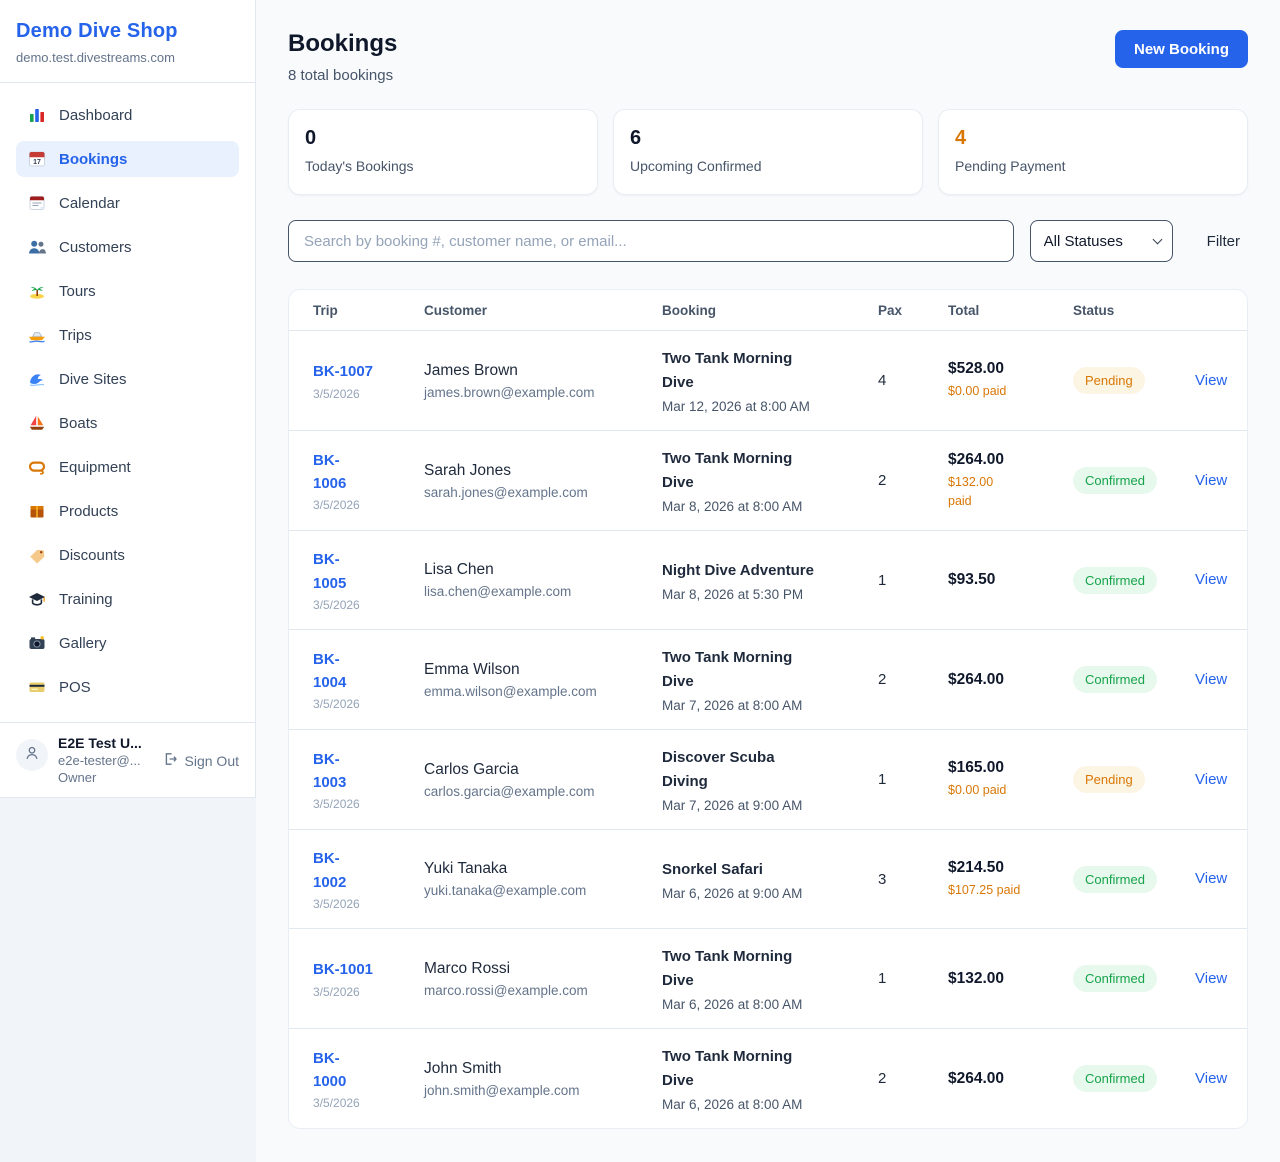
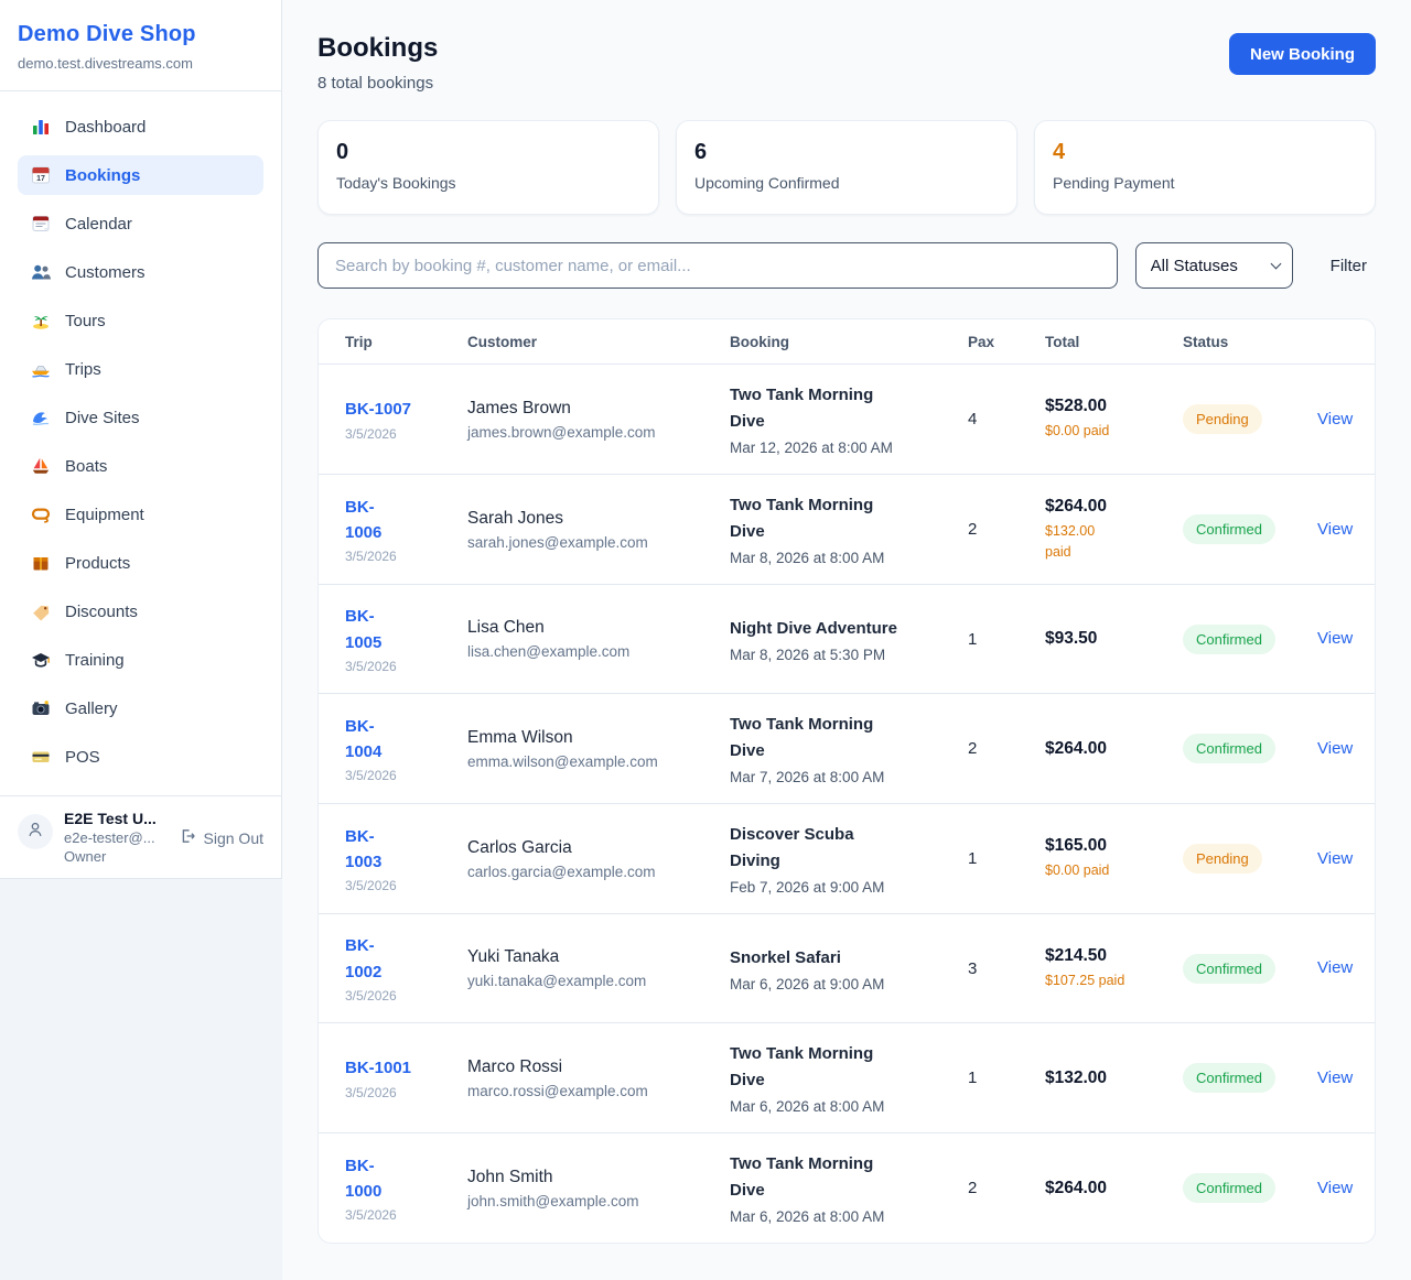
  Demo Dive Shop
  demo.test.divestreams.com
  Dashboard
  Bookings
  Calendar
  Customers
  Tours
  Trips
  Dive Sites
  Boats
  Equipment
  Products
  Discounts
  Training
  Gallery
  POS
  E2E Test U...
  e2e-tester@...
  Owner
  Sign Out
  Bookings
  8 total bookings
  New Booking
  0
  Today's Bookings
  6
  Upcoming Confirmed
  4
  Pending Payment
  Search by booking #, customer name, or email...
  All Statuses
  Filter
  Trip
  Customer
  Booking
  Pax
  Total
  Status
  BK-1007
  3/5/2026
  James Brown
  james.brown@example.com
  Two Tank Morning
  Dive
  Mar 12, 2026 at 8:00 AM
  4
  $528.00
  $0.00 paid
  Pending
  View
  BK-
  1006
  3/5/2026
  Sarah Jones
  sarah.jones@example.com
  Two Tank Morning
  Dive
  Mar 8, 2026 at 8:00 AM
  2
  $264.00
  $132.00
  paid
  Confirmed
  View
  BK-
  1005
  3/5/2026
  Lisa Chen
  lisa.chen@example.com
  Night Dive Adventure
  Mar 8, 2026 at 5:30 PM
  1
  $93.50
  Confirmed
  View
  BK-
  1004
  3/5/2026
  Emma Wilson
  emma.wilson@example.com
  Two Tank Morning
  Dive
  Mar 7, 2026 at 8:00 AM
  2
  $264.00
  Confirmed
  View
  BK-
  1003
  3/5/2026
  Carlos Garcia
  carlos.garcia@example.com
  Discover Scuba
  Diving
- Mar 7, 2026 at 9:00 AM
+ Feb 7, 2026 at 9:00 AM
  1
  $165.00
  $0.00 paid
  Pending
  View
  BK-
  1002
  3/5/2026
  Yuki Tanaka
  yuki.tanaka@example.com
  Snorkel Safari
  Mar 6, 2026 at 9:00 AM
  3
  $214.50
  $107.25 paid
  Confirmed
  View
  BK-1001
  3/5/2026
  Marco Rossi
  marco.rossi@example.com
  Two Tank Morning
  Dive
  Mar 6, 2026 at 8:00 AM
  1
  $132.00
  Confirmed
  View
  BK-
  1000
  3/5/2026
  John Smith
  john.smith@example.com
  Two Tank Morning
  Dive
  Mar 6, 2026 at 8:00 AM
  2
  $264.00
  Confirmed
  View
